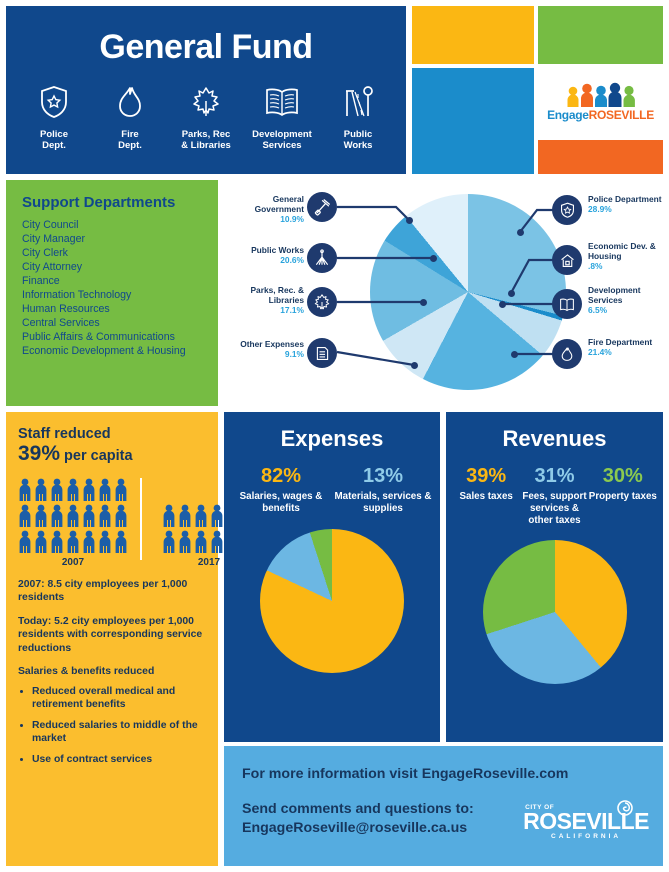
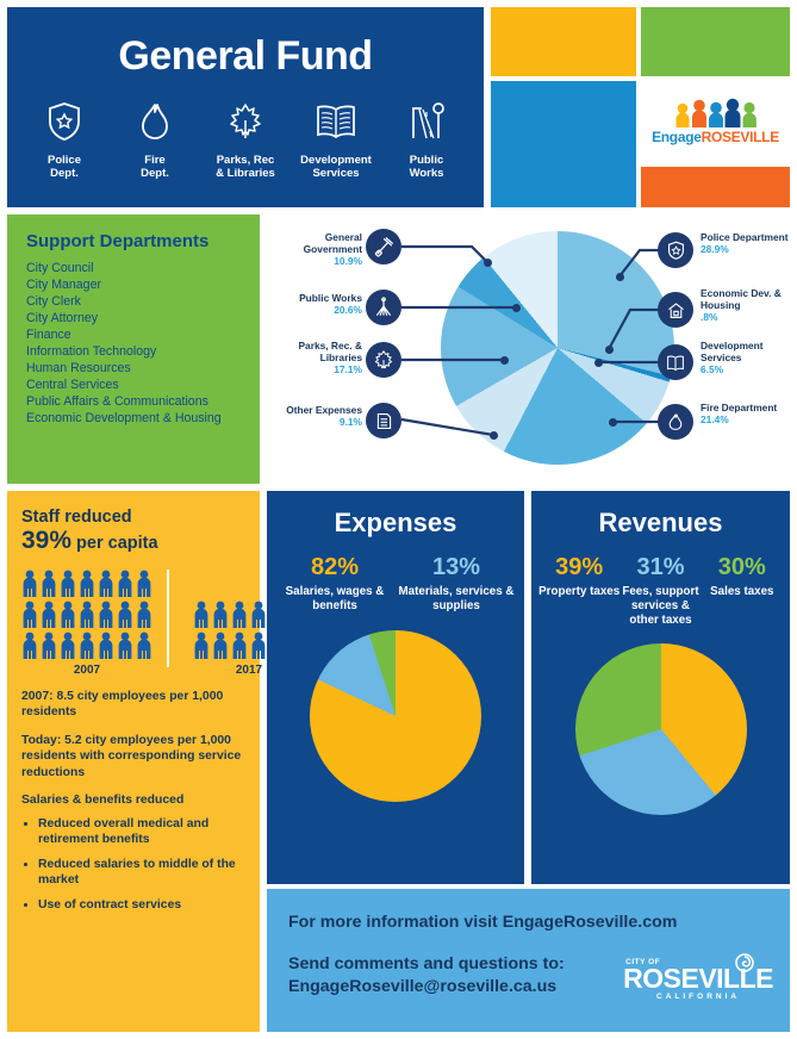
  General Fund
  Police
  Dept.
  Fire
  Dept.
  Parks, Rec
  & Libraries
  Development
  Services
  Public
  Works
  EngageROSEVILLE
  Support Departments
  City Council
  City Manager
  City Clerk
  City Attorney
  Finance
  Information Technology
  Human Resources
  Central Services
  Public Affairs & Communications
  Economic Development & Housing
  General Government
  10.9%
  Public Works
  20.6%
  Parks, Rec. & Libraries
  17.1%
  Other Expenses
  9.1%
  Police Department
  28.9%
  Economic Dev. & Housing
  .8%
  Development Services
  6.5%
  Fire Department
  21.4%
  Staff reduced
  39% per capita
  2007
  2017
  2007: 8.5 city employees per 1,000 residents
  Today: 5.2 city employees per 1,000 residents with corresponding service reductions
  Salaries & benefits reduced
  Reduced overall medical and retirement benefits
  Reduced salaries to middle of the market
  Use of contract services
  Expenses
  82%
  Salaries, wages & benefits
  13%
  Materials, services & supplies
  Revenues
  39%
- Sales taxes
+ Property taxes
  31%
  Fees, support services & other taxes
  30%
- Property taxes
+ Sales taxes
  For more information visit EngageRoseville.com
  Send comments and questions to:
  EngageRoseville@roseville.ca.us
  ROSEVILLE
